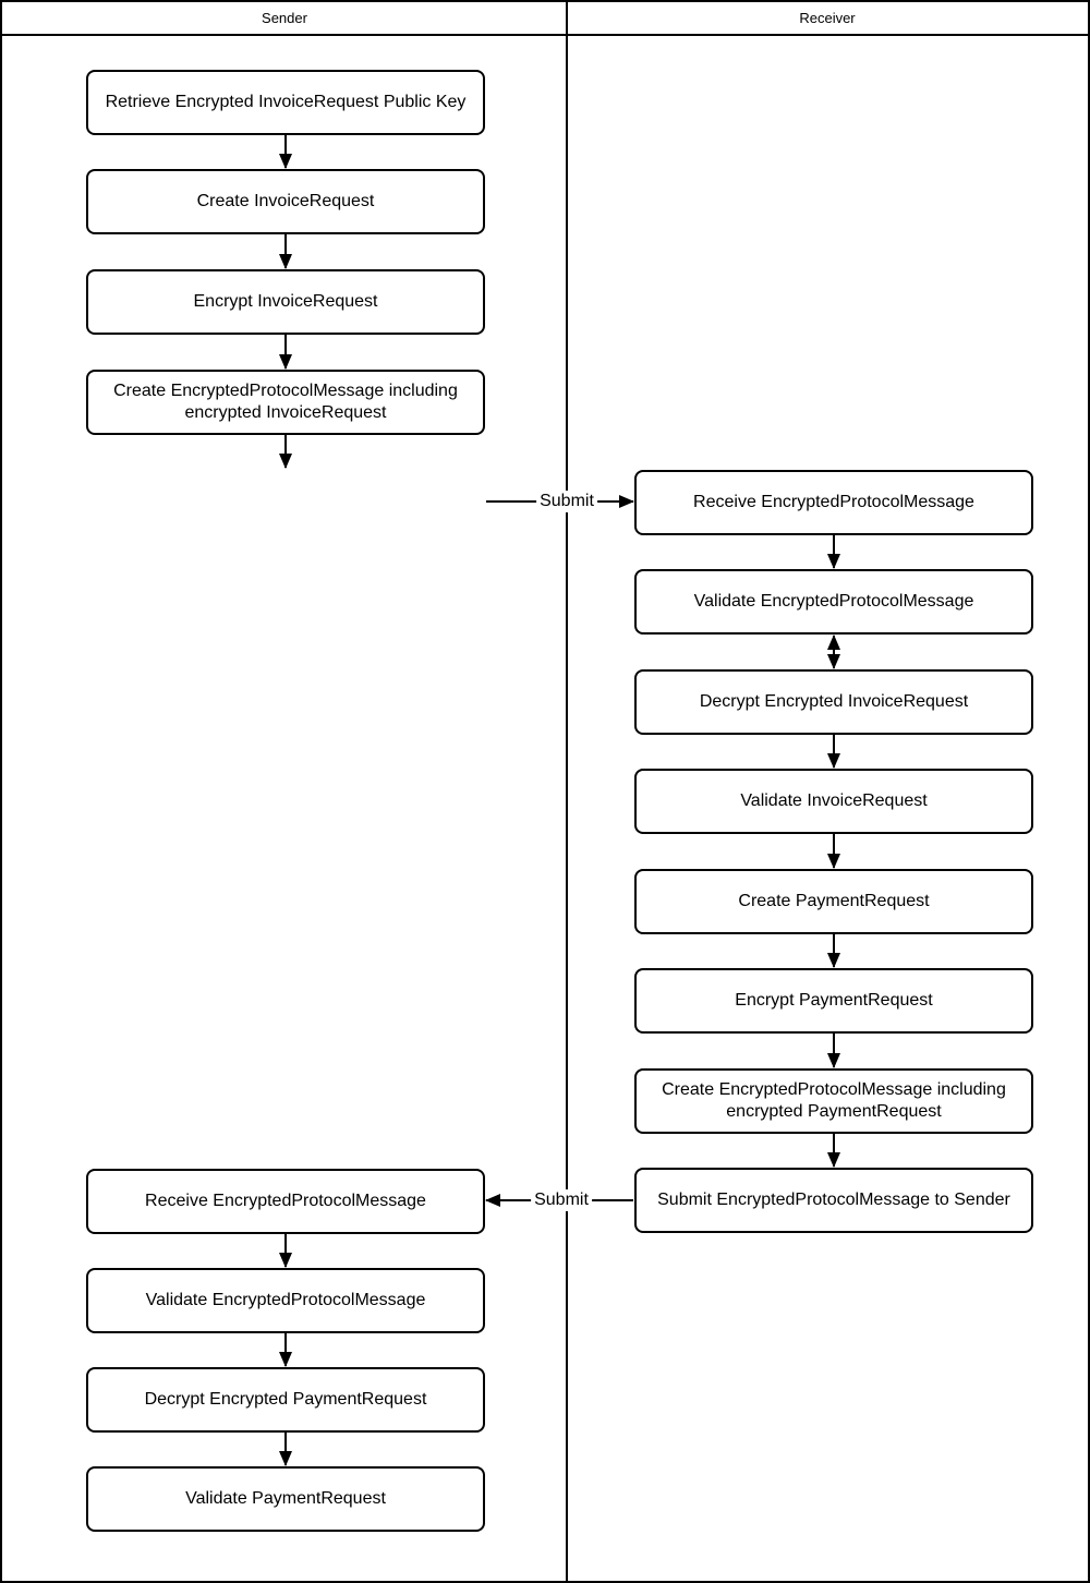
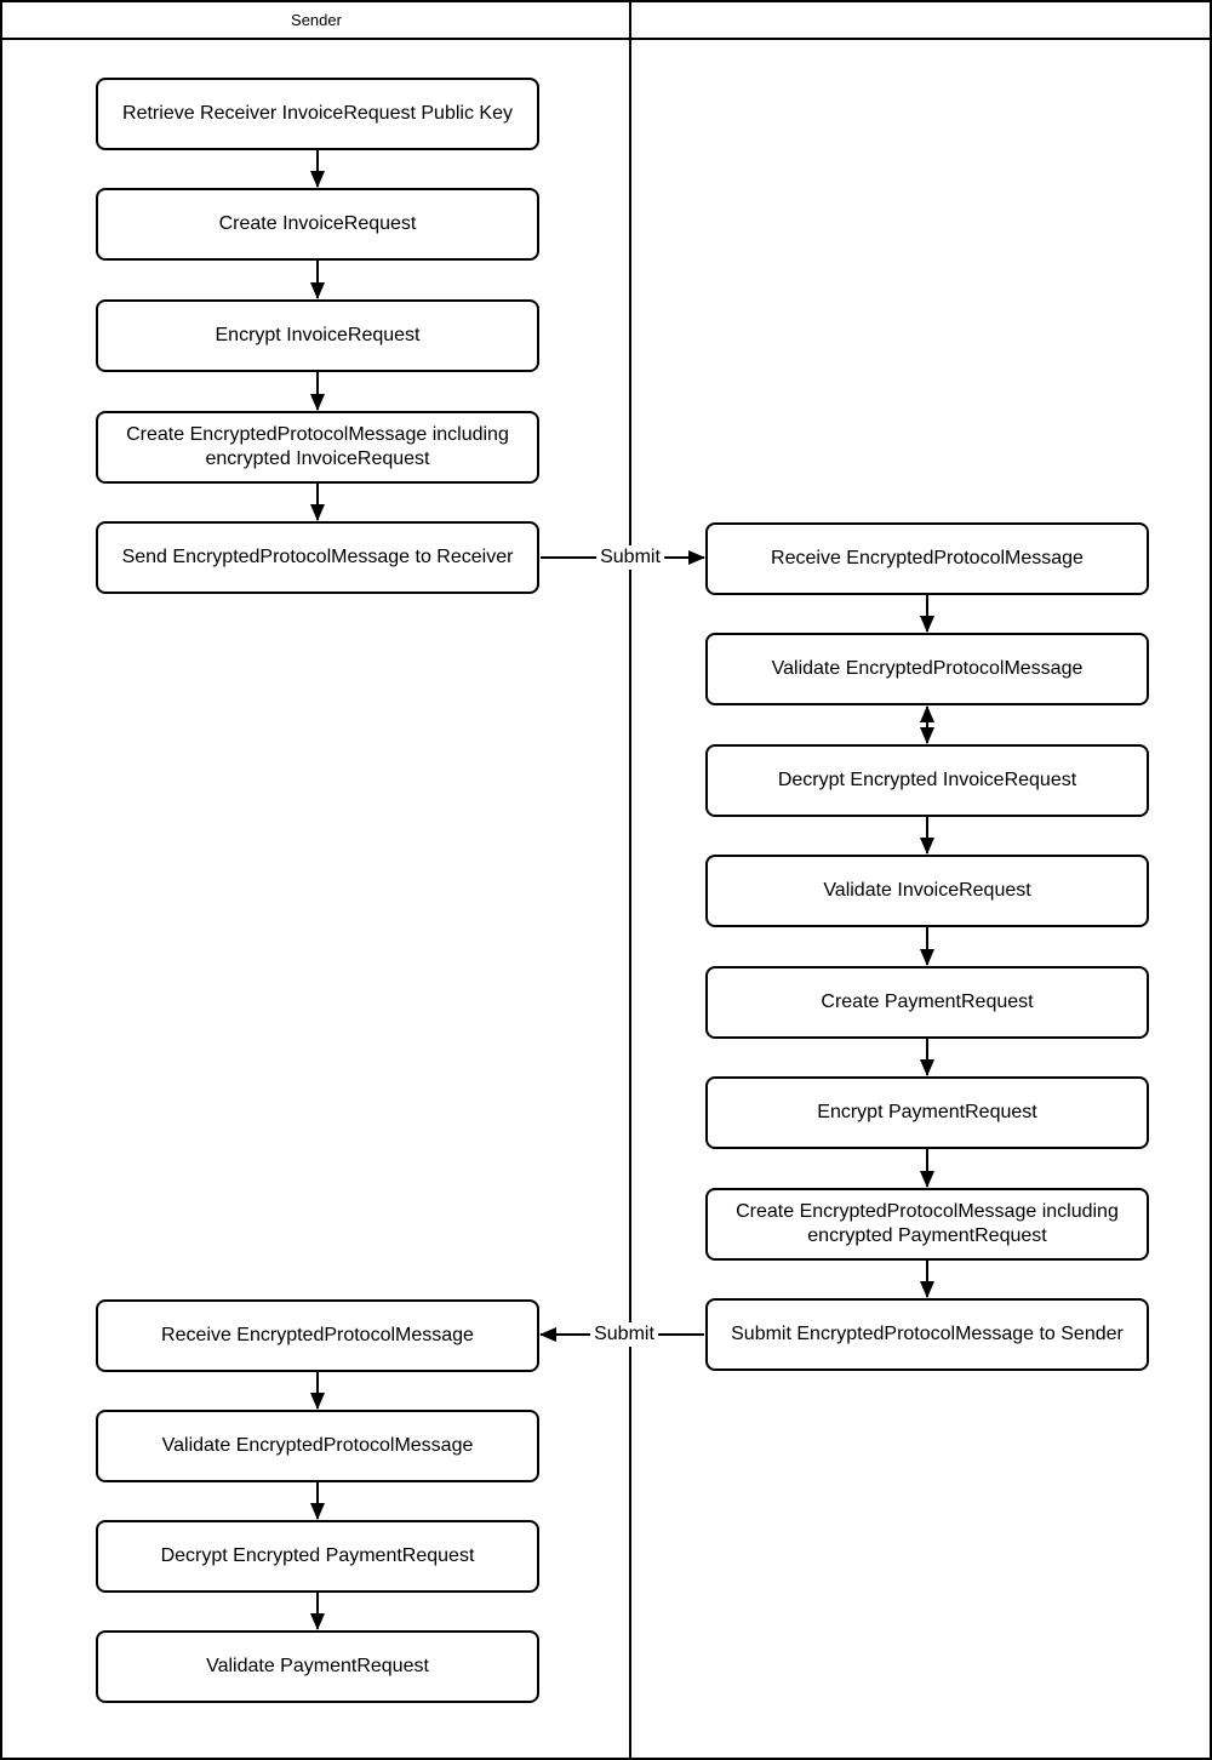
  Sender
- Receiver
- Retrieve Encrypted InvoiceRequest Public Key
+ Retrieve Receiver InvoiceRequest Public Key
  Create InvoiceRequest
  Encrypt InvoiceRequest
  Create EncryptedProtocolMessage including encrypted InvoiceRequest
+ Send EncryptedProtocolMessage to Receiver
  Receive EncryptedProtocolMessage
  Validate EncryptedProtocolMessage
  Decrypt Encrypted PaymentRequest
  Validate PaymentRequest
  Receive EncryptedProtocolMessage
  Validate EncryptedProtocolMessage
  Decrypt Encrypted InvoiceRequest
  Validate InvoiceRequest
  Create PaymentRequest
  Encrypt PaymentRequest
  Create EncryptedProtocolMessage including encrypted PaymentRequest
  Submit EncryptedProtocolMessage to Sender
  Submit
  Submit
